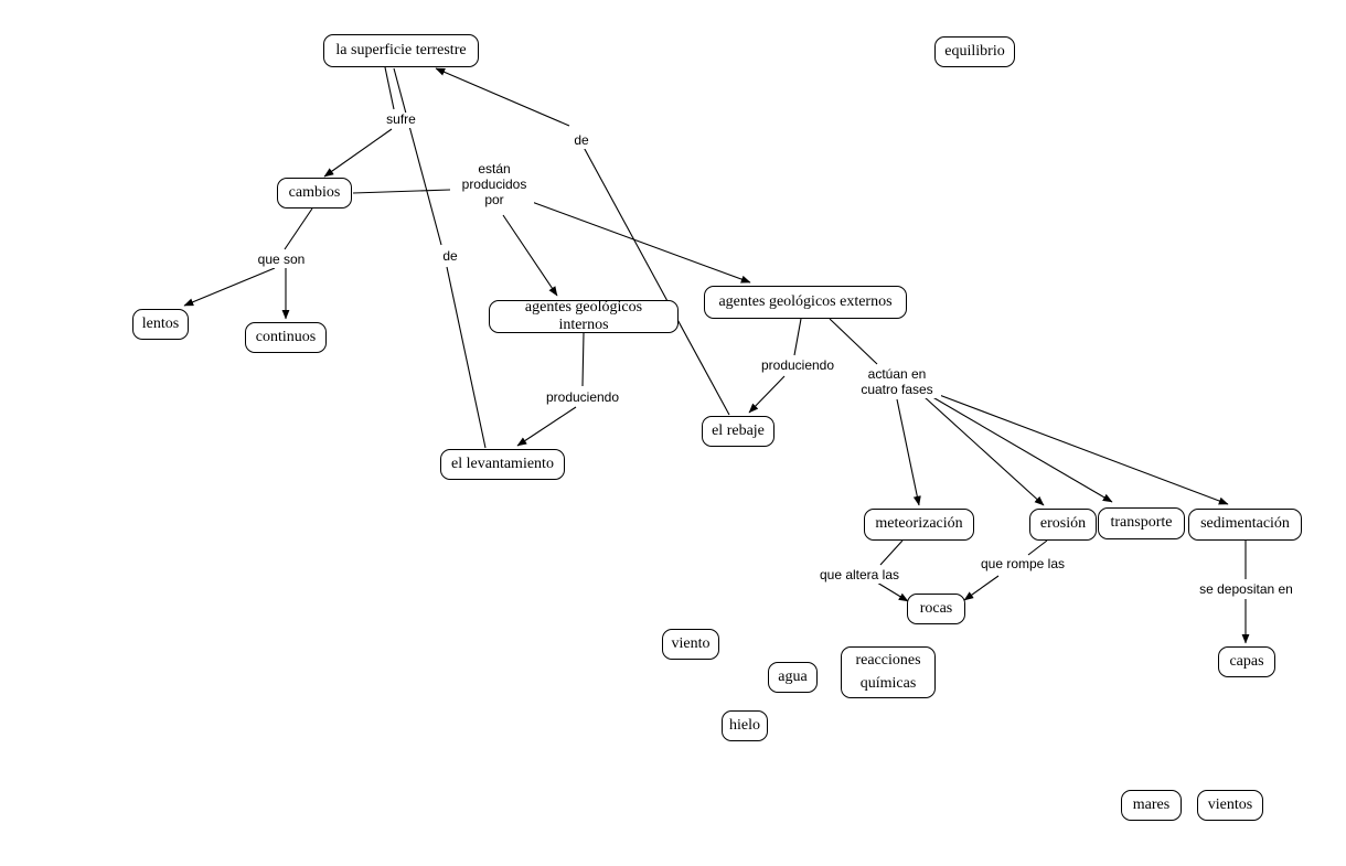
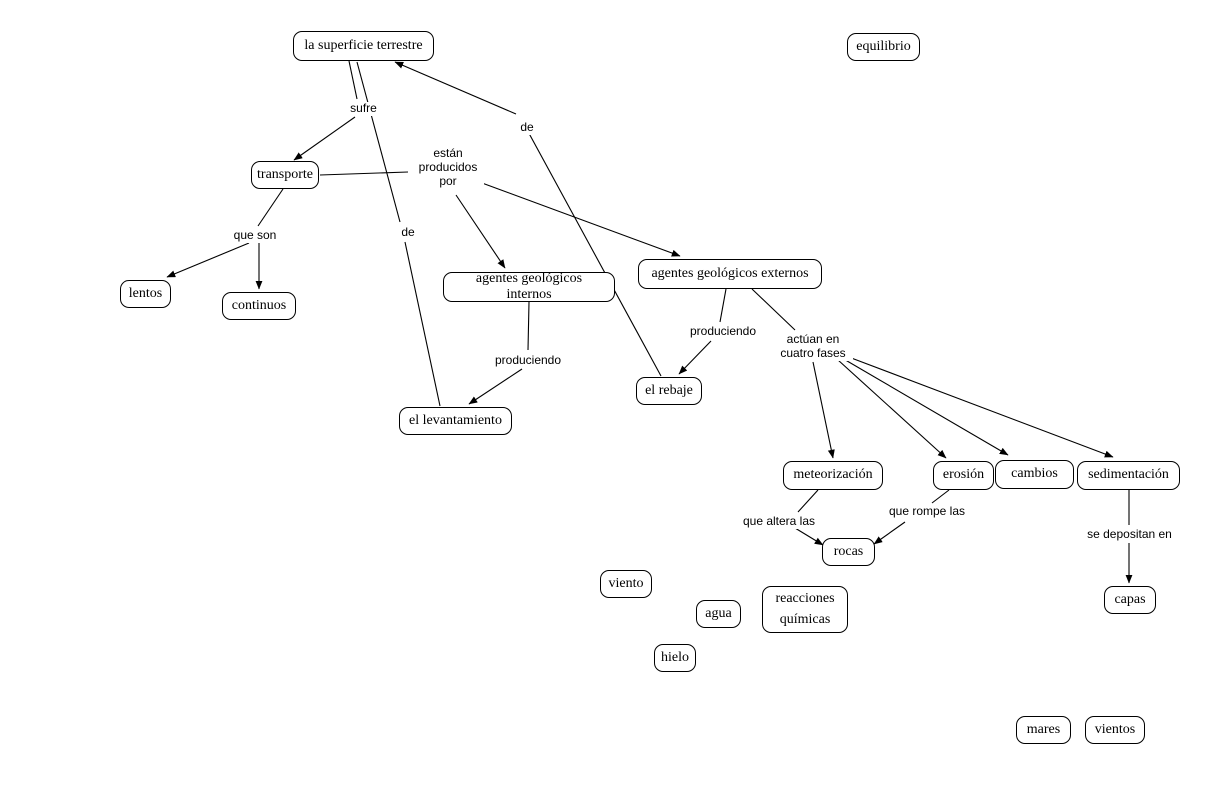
  la superficie terrestre
  equilibrio
- cambios
+ transporte
  lentos
  continuos
  agentes geológicos internos
  agentes geológicos externos
  el levantamiento
  el rebaje
  meteorización
  erosión
- transporte
+ cambios
  sedimentación
  rocas
  viento
  agua
  reacciones
  químicas
  hielo
  capas
  mares
  vientos
  sufre
  de
  están
  producidos
  por
  que son
  de
  produciendo
  produciendo
  actúan en
  cuatro fases
  que altera las
  que rompe las
  se depositan en
